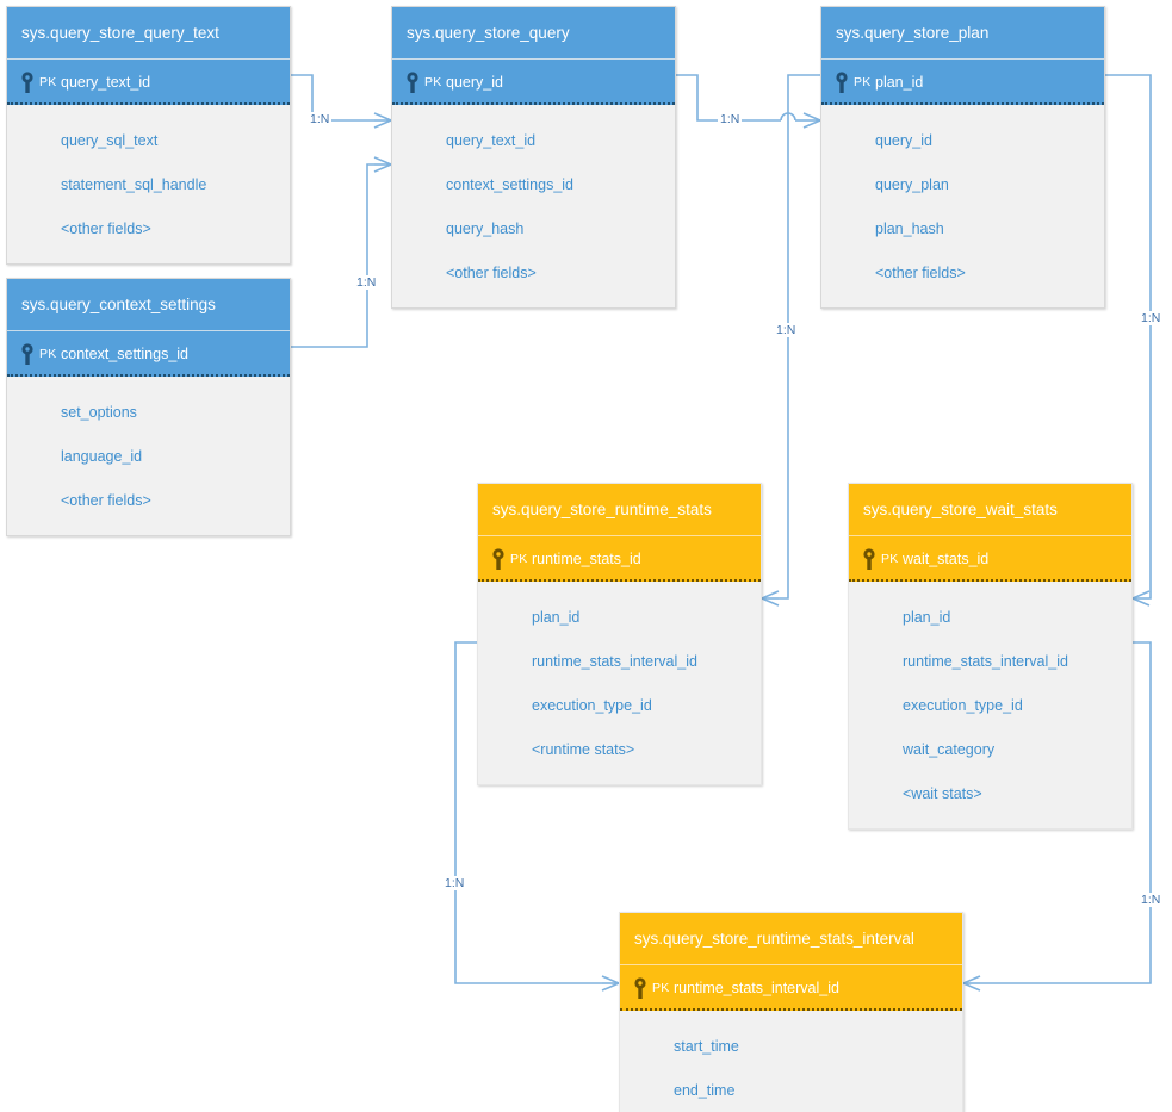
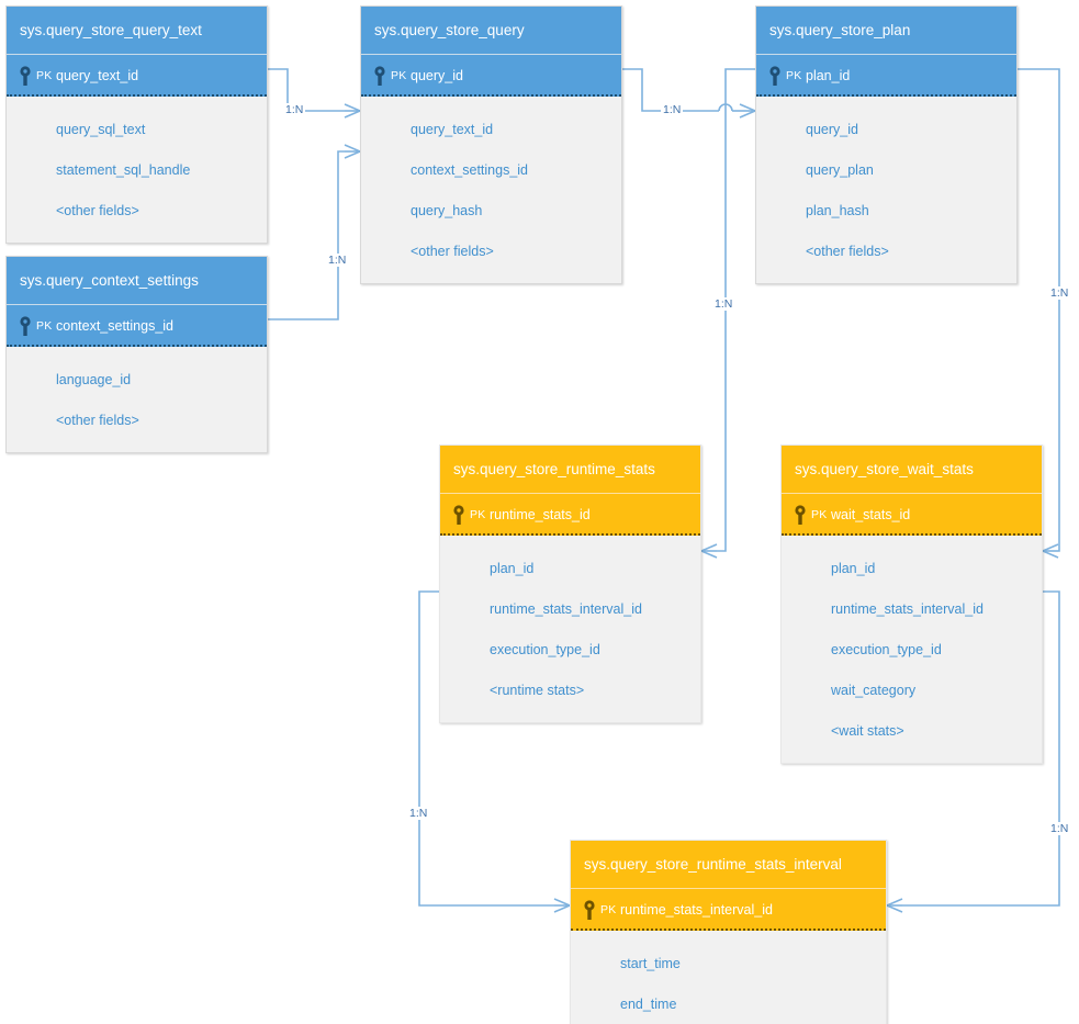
  sys.query_store_query_text
  PK
  query_text_id
  query_sql_text
  statement_sql_handle
  <other fields>
  sys.query_store_query
  PK
  query_id
  query_text_id
  context_settings_id
  query_hash
  <other fields>
  sys.query_store_plan
  PK
  plan_id
  query_id
  query_plan
  plan_hash
  <other fields>
  sys.query_context_settings
  PK
  context_settings_id
- set_options
  language_id
  <other fields>
  sys.query_store_runtime_stats
  PK
  runtime_stats_id
  plan_id
  runtime_stats_interval_id
  execution_type_id
  <runtime stats>
  sys.query_store_wait_stats
  PK
  wait_stats_id
  plan_id
  runtime_stats_interval_id
  execution_type_id
  wait_category
  <wait stats>
  sys.query_store_runtime_stats_interval
  PK
  runtime_stats_interval_id
  start_time
  end_time
  1:N
  1:N
  1:N
  1:N
  1:N
  1:N
  1:N
